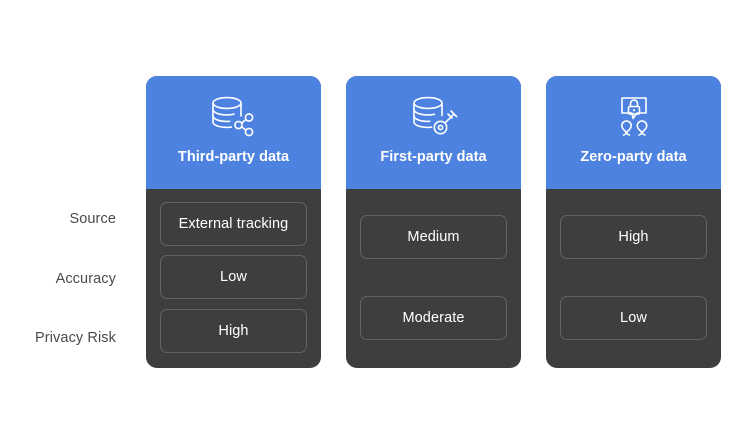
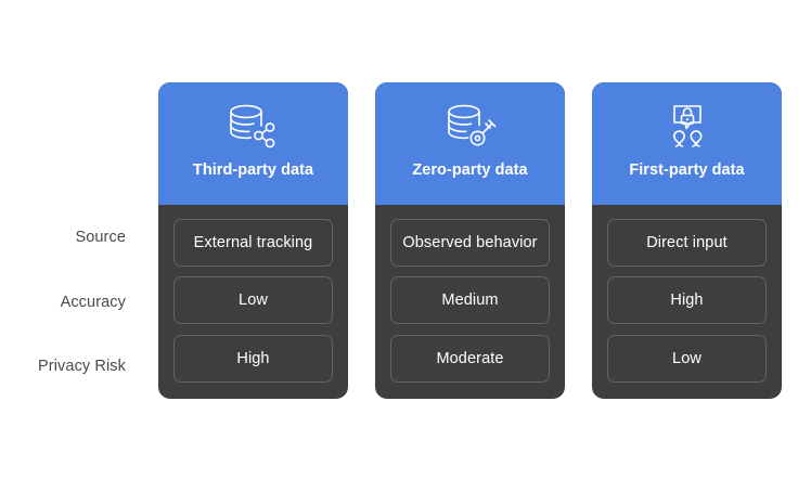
  Source
  Accuracy
  Privacy Risk
  Third-party data
  External tracking
  Low
  High
- First-party data
+ Zero-party data
+ Observed behavior
  Medium
  Moderate
- Zero-party data
+ First-party data
+ Direct input
  High
  Low
